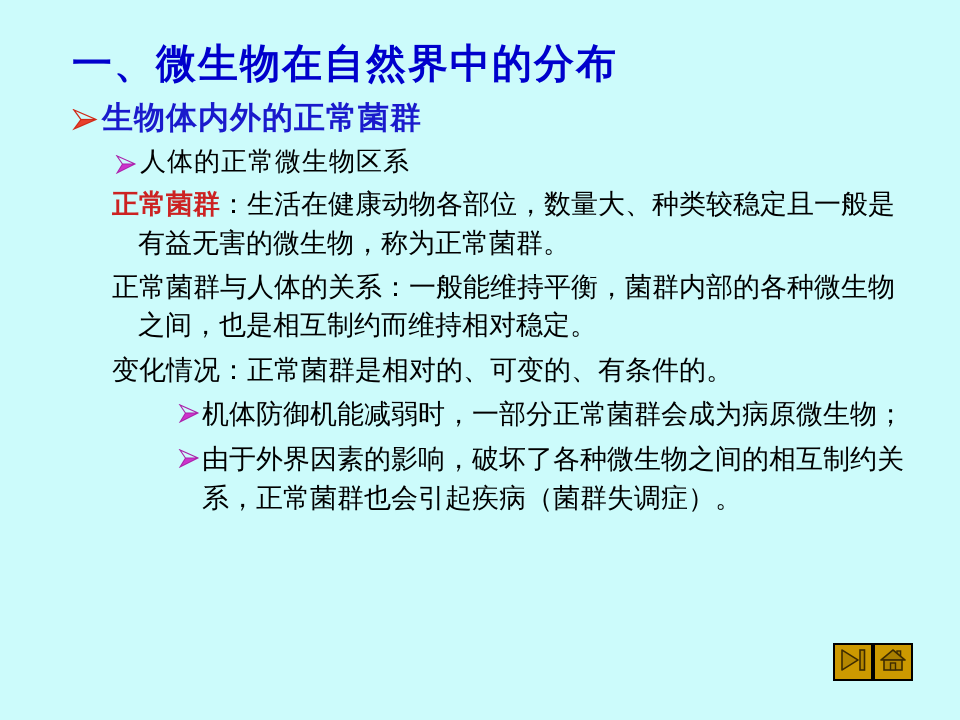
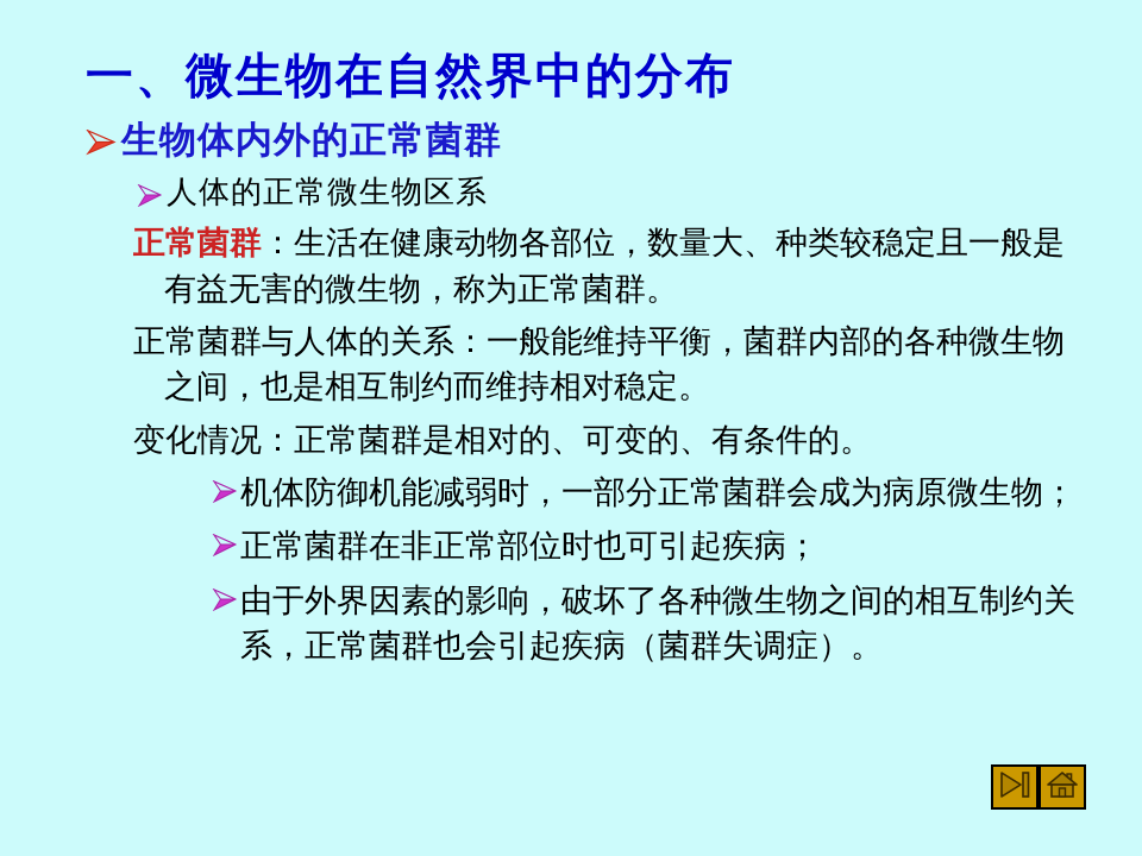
  一、微生物在自然界中的分布
  生物体内外的正常菌群
  人体的正常微生物区系
  正常菌群：生活在健康动物各部位，数量大、种类较稳定且一般是有益无害的微生物，称为正常菌群。
  正常菌群与人体的关系：一般能维持平衡，菌群内部的各种微生物之间，也是相互制约而维持相对稳定。
  变化情况：正常菌群是相对的、可变的、有条件的。
  机体防御机能减弱时，一部分正常菌群会成为病原微生物；
+ 正常菌群在非正常部位时也可引起疾病；
  由于外界因素的影响，破坏了各种微生物之间的相互制约关系，正常菌群也会引起疾病（菌群失调症）。
